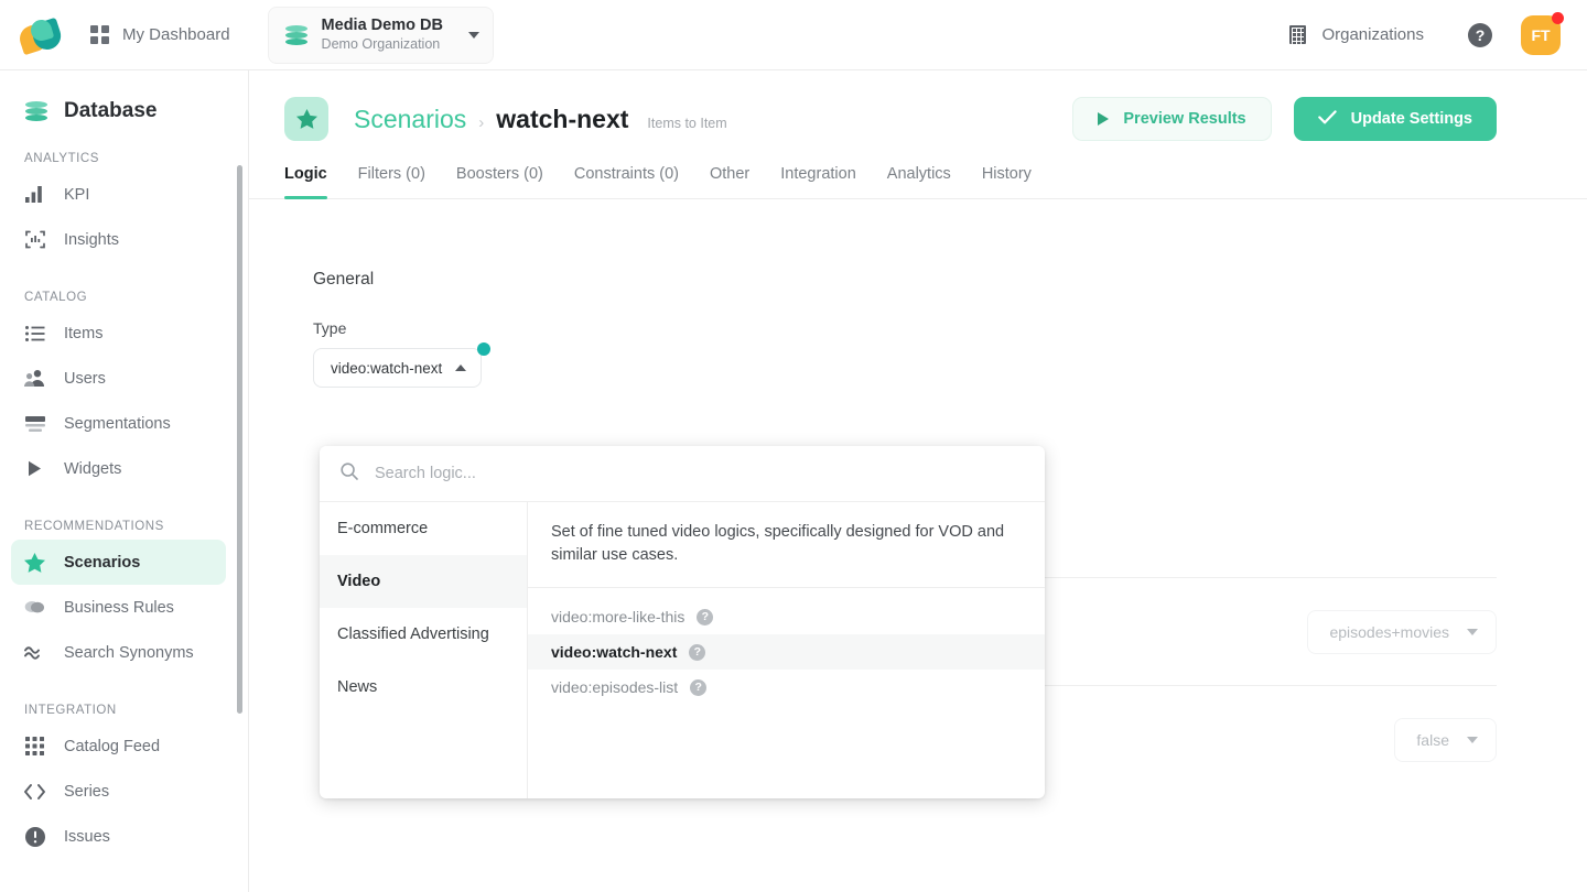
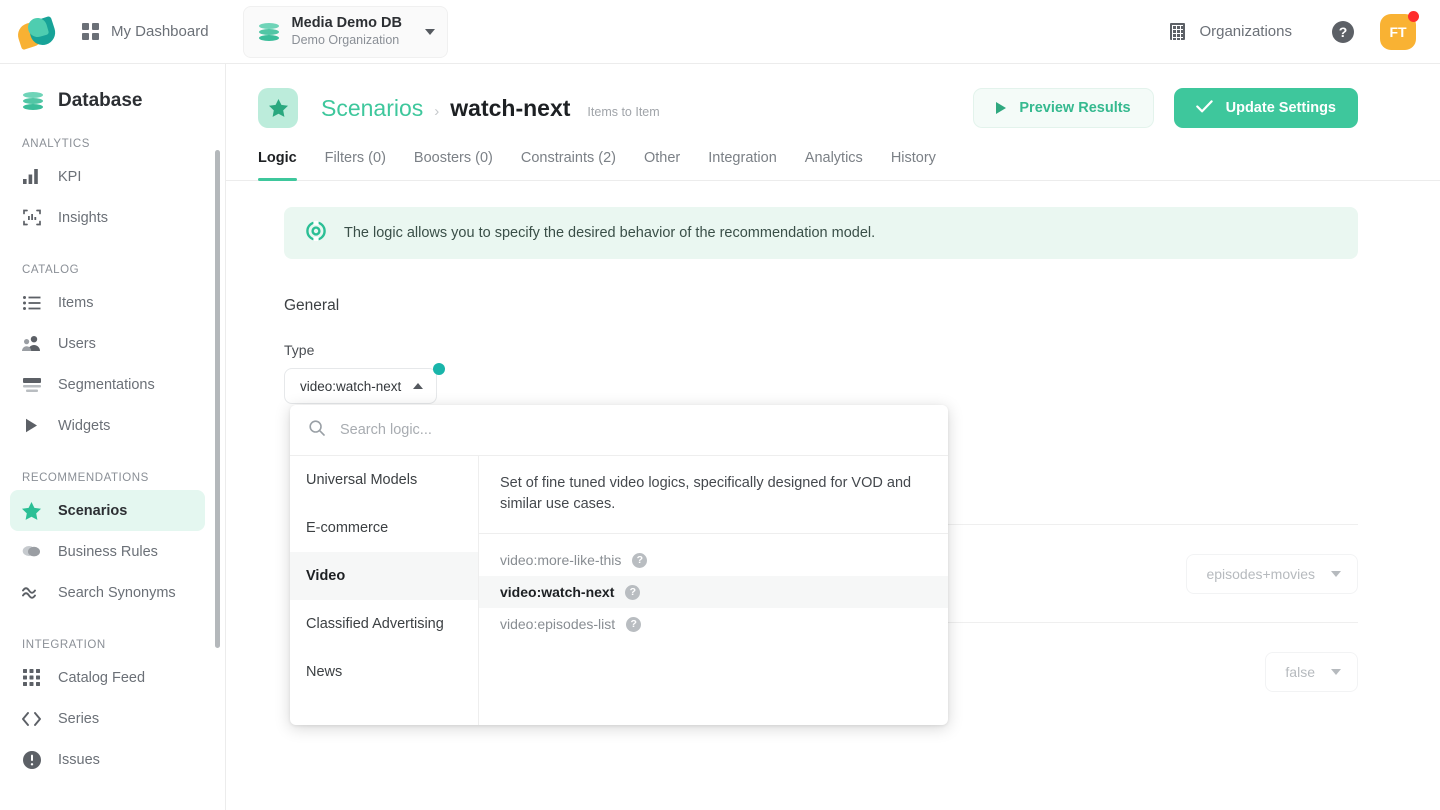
  My Dashboard
  Media Demo DB
  Demo Organization
  Organizations
  ?
  FT
  Database
  ANALYTICS
  KPI
  Insights
  CATALOG
  Items
  Users
  Segmentations
  Widgets
  RECOMMENDATIONS
  Scenarios
  Business Rules
  Search Synonyms
  INTEGRATION
  Catalog Feed
  Series
  Issues
  Scenarios
  ›
  watch-next
  Items to Item
  Preview Results
  Update Settings
  Logic
  Filters (0)
  Boosters (0)
- Constraints (0)
+ Constraints (2)
  Other
  Integration
  Analytics
  History
+ The logic allows you to specify the desired behavior of the recommendation model.
  General
  Type
  video:watch-next
  episodes+movies
  false
  Search logic...
+ Universal Models
  E-commerce
  Video
  Classified Advertising
  News
  Set of fine tuned video logics, specifically designed for VOD and similar use cases.
  video:more-like-this
  ?
  video:watch-next
  ?
  video:episodes-list
  ?
